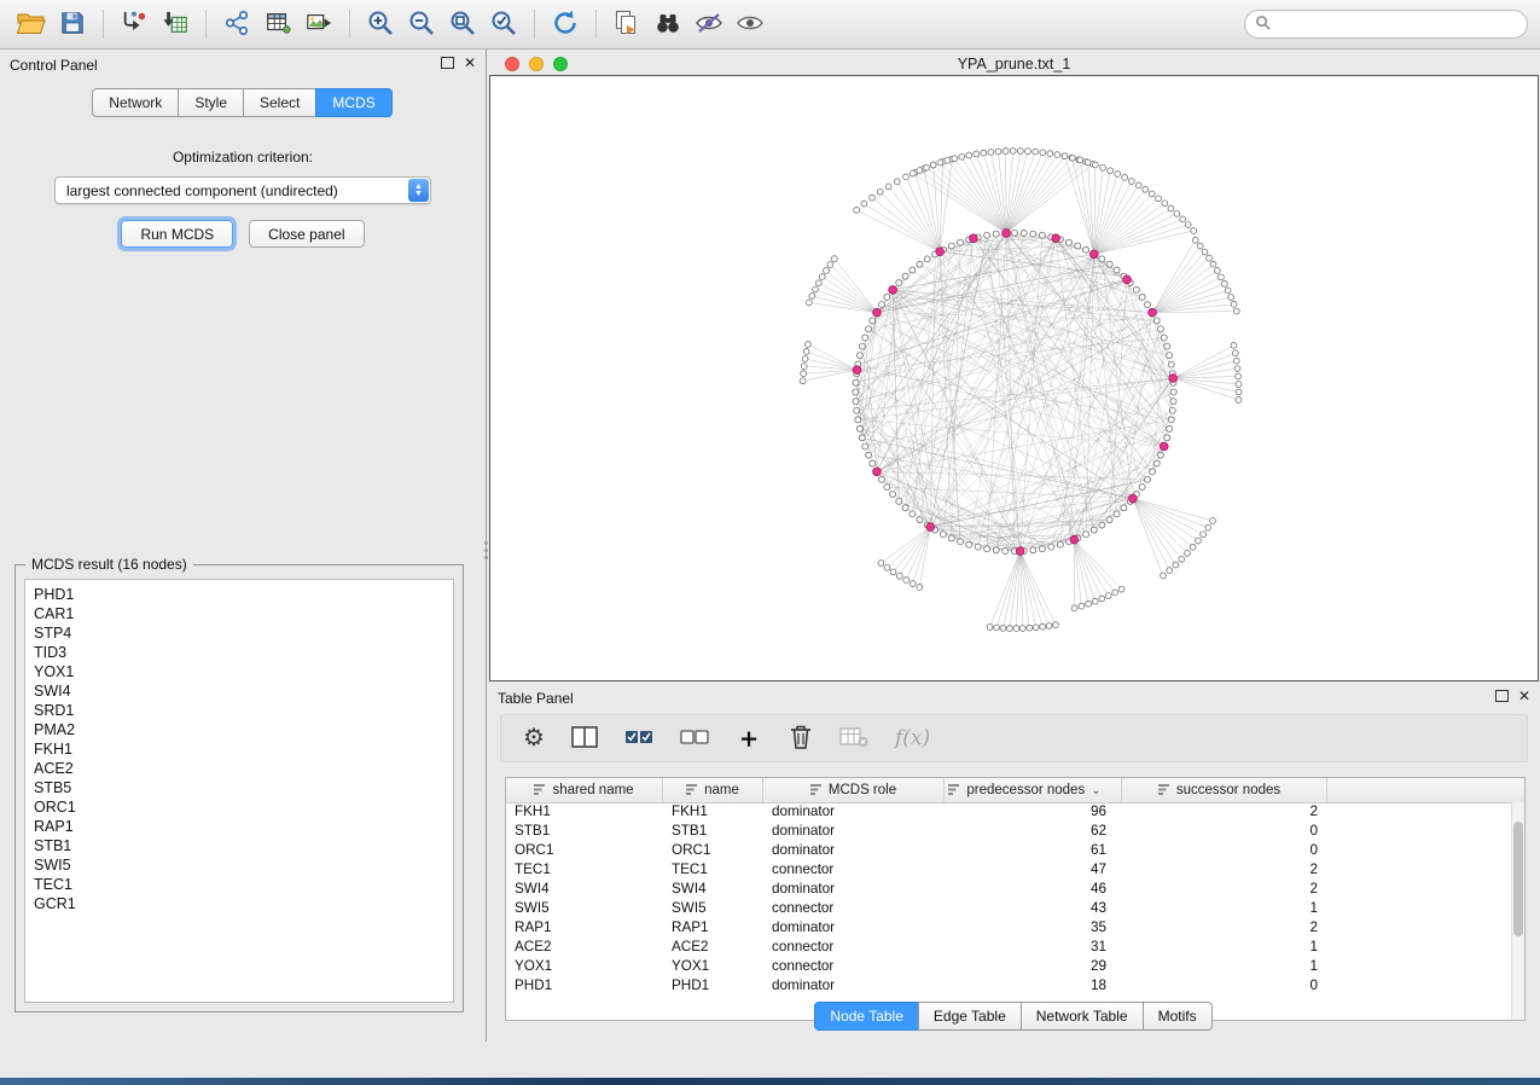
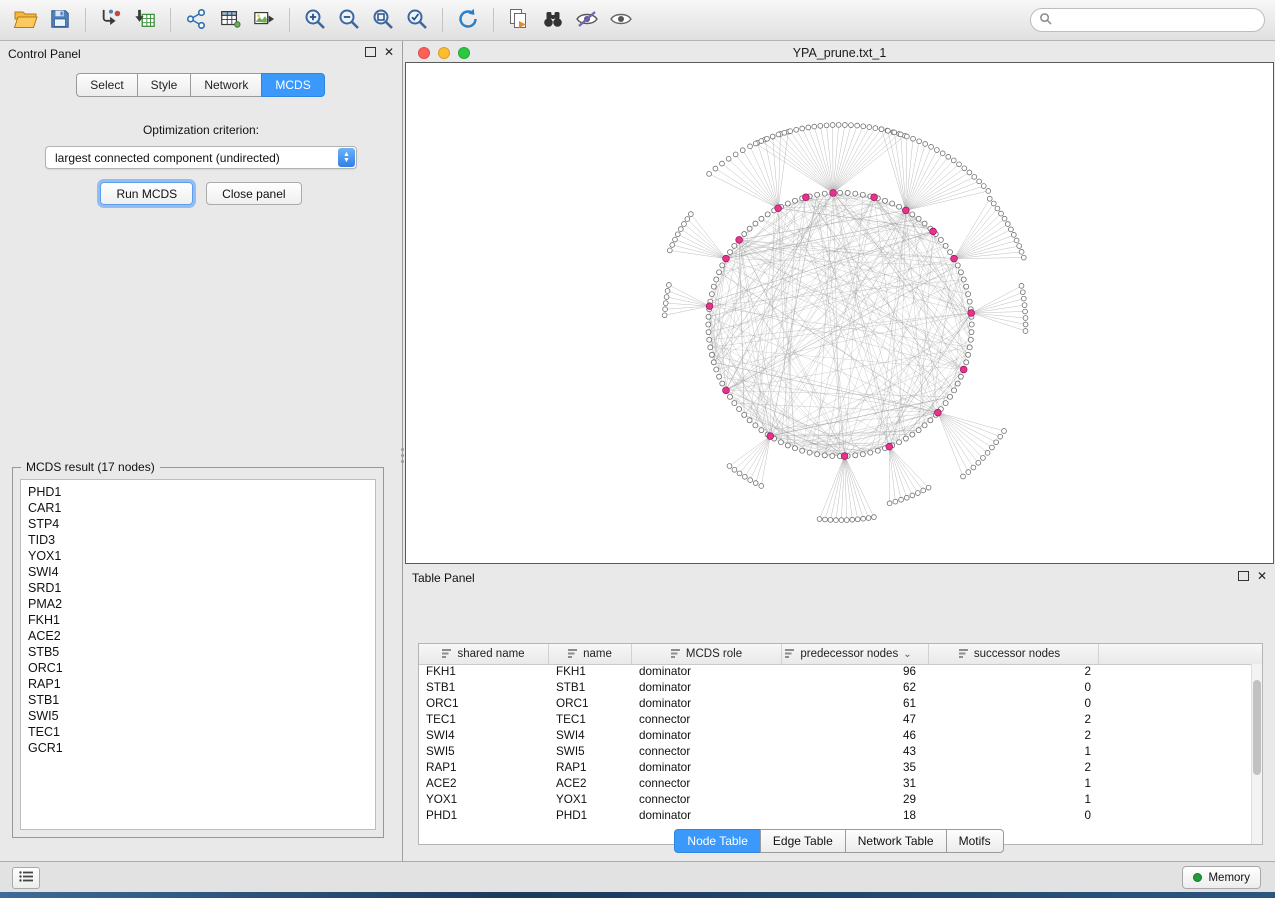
  Control Panel
  ✕
- Network
+ Select
  Style
- Select
+ Network
  MCDS
  Optimization criterion:
  largest connected component (undirected)
  Run MCDS
  Close panel
- MCDS result (16 nodes)
+ MCDS result (17 nodes)
  PHD1
  CAR1
  STP4
  TID3
  YOX1
  SWI4
  SRD1
  PMA2
  FKH1
  ACE2
  STB5
  ORC1
  RAP1
  STB1
  SWI5
  TEC1
  GCR1
  YPA_prune.txt_1
  Table Panel
  ✕
- ⚙
- ＋
- f(x)
  shared name
  name
  MCDS role
  predecessor nodes
  ⌄
  successor nodes
  FKH1
  FKH1
  dominator
  96
  2
  STB1
  STB1
  dominator
  62
  0
  ORC1
  ORC1
  dominator
  61
  0
  TEC1
  TEC1
  connector
  47
  2
  SWI4
  SWI4
  dominator
  46
  2
  SWI5
  SWI5
  connector
  43
  1
  RAP1
  RAP1
  dominator
  35
  2
  ACE2
  ACE2
  connector
  31
  1
  YOX1
  YOX1
  connector
  29
  1
  PHD1
  PHD1
  dominator
  18
  0
  Node Table
  Edge Table
  Network Table
  Motifs
+ Memory
